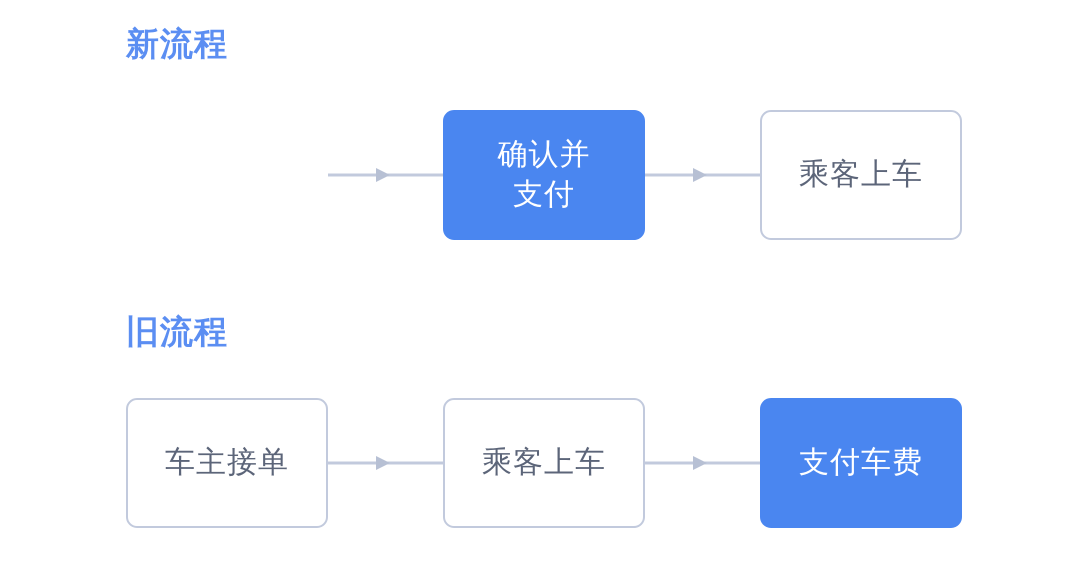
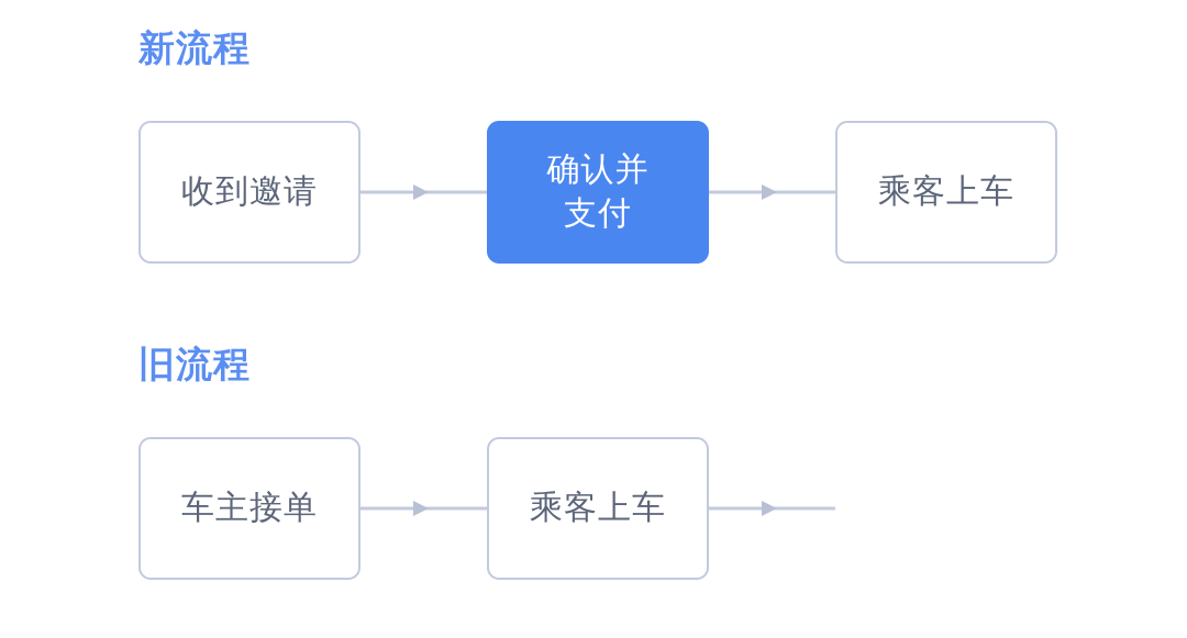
  新流程
+ 收到邀请
  确认并
  支付
  乘客上车
  旧流程
  车主接单
  乘客上车
- 支付车费
